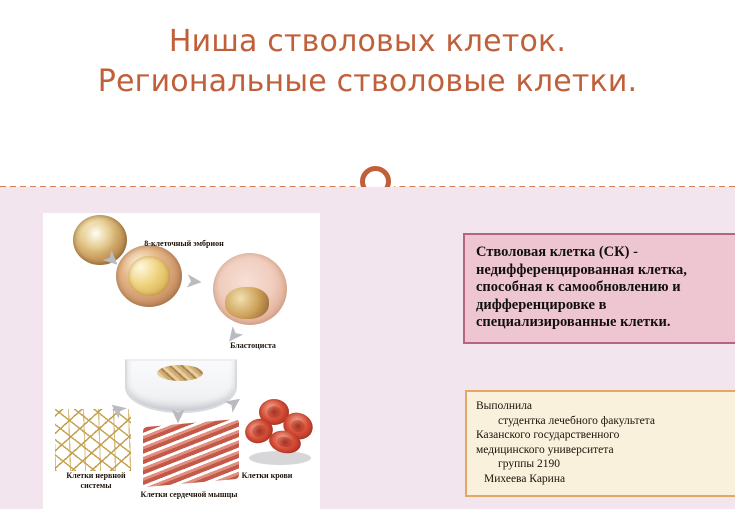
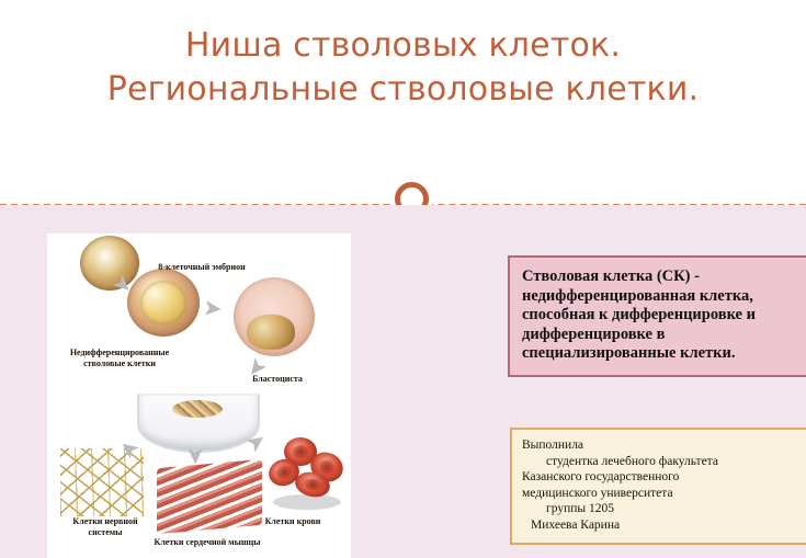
  Ниша стволовых клеток.
  Региональные стволовые клетки.
  8-клеточный эмбрион
+ Недифференцированные
+ стволовые клетки
  Бластоциста
  Клетки нервной
  системы
  Клетки сердечной мышцы
  Клетки крови
- Стволовая клетка (СК) - недифференцированная клетка, способная к самообновлению и дифференцировке в специализированные клетки.
+ Стволовая клетка (СК) - недифференцированная клетка, способная к дифференцировке и дифференцировке в специализированные клетки.
  Выполнила
  студентка лечебного факультета
  Казанского государственного
  медицинского университета
- группы 2190
+ группы 1205
  Михеева Карина
